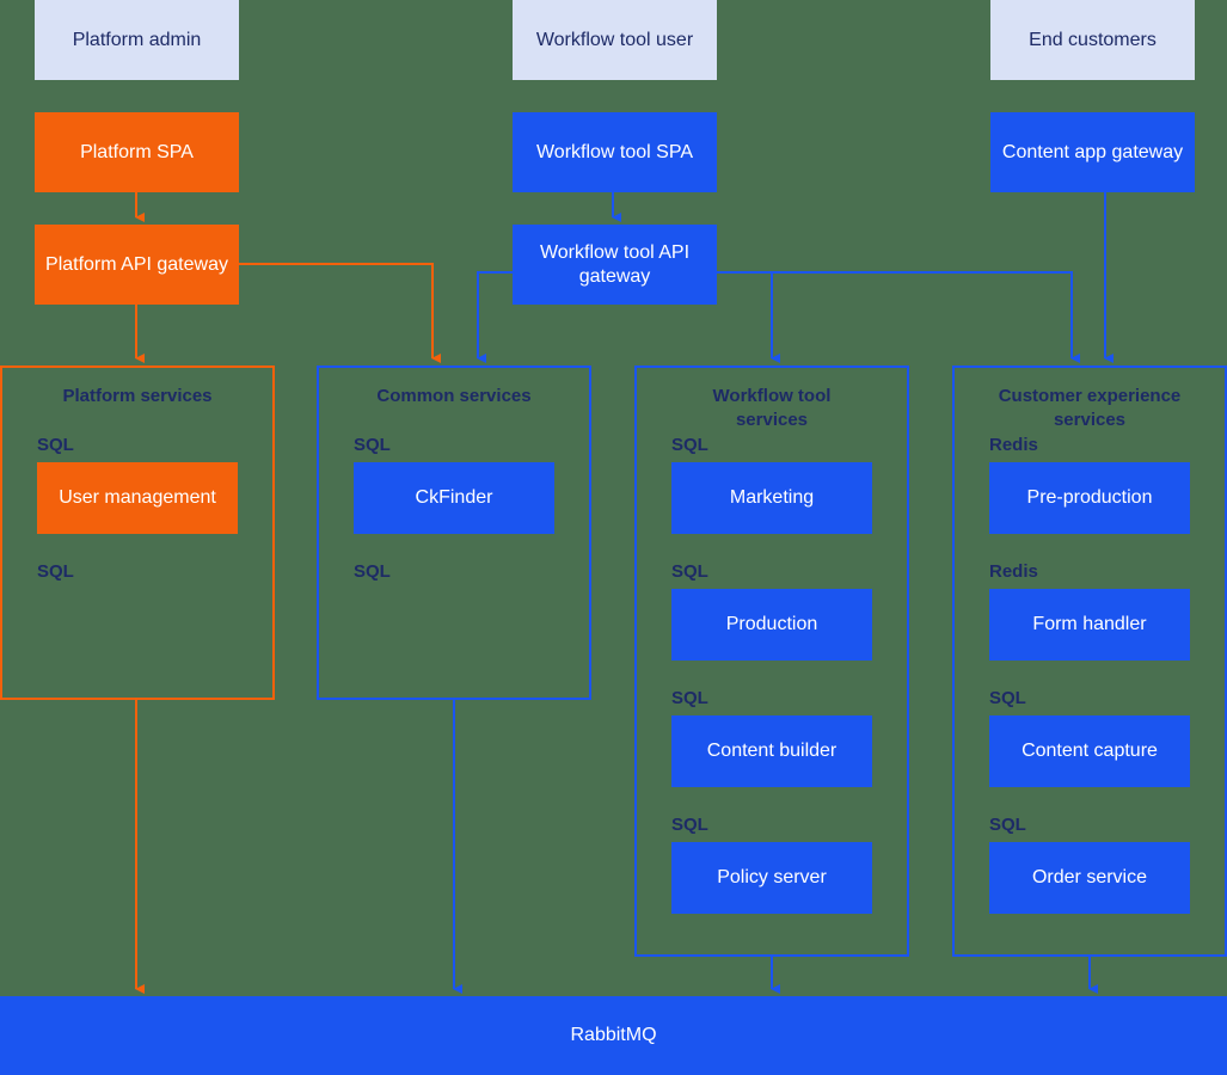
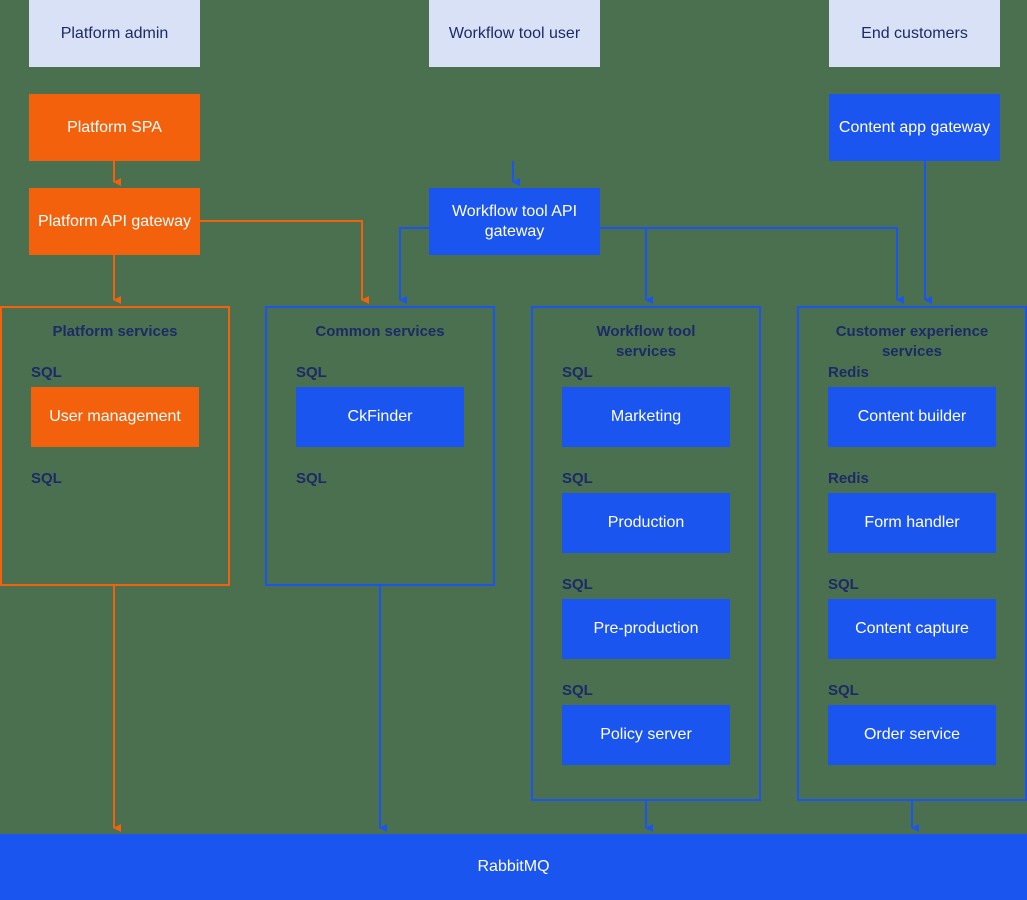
  Platform admin
  Workflow tool user
  End customers
  Platform SPA
- Workflow tool SPA
  Content app gateway
  Platform API gateway
  Workflow tool API gateway
  Platform services
  SQL
  User management
  SQL
  Common services
  SQL
  CkFinder
  SQL
  Workflow tool services
  SQL
  Marketing
  SQL
  Production
  SQL
- Content builder
+ Pre-production
  SQL
  Policy server
  Customer experience services
  Redis
- Pre-production
+ Content builder
  Redis
  Form handler
  SQL
  Content capture
  SQL
  Order service
  RabbitMQ
